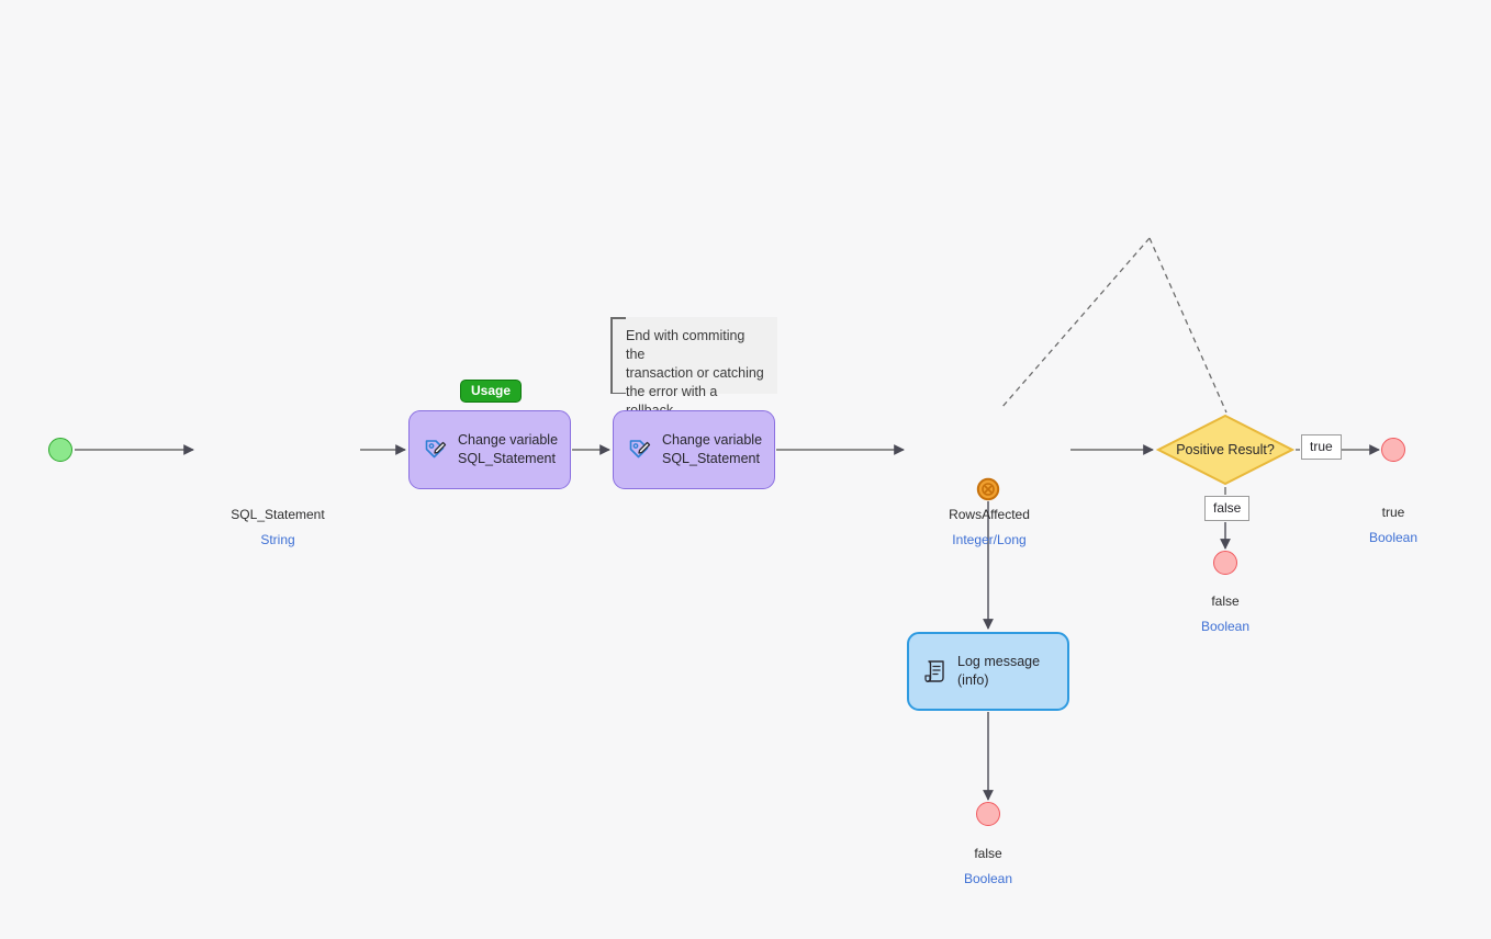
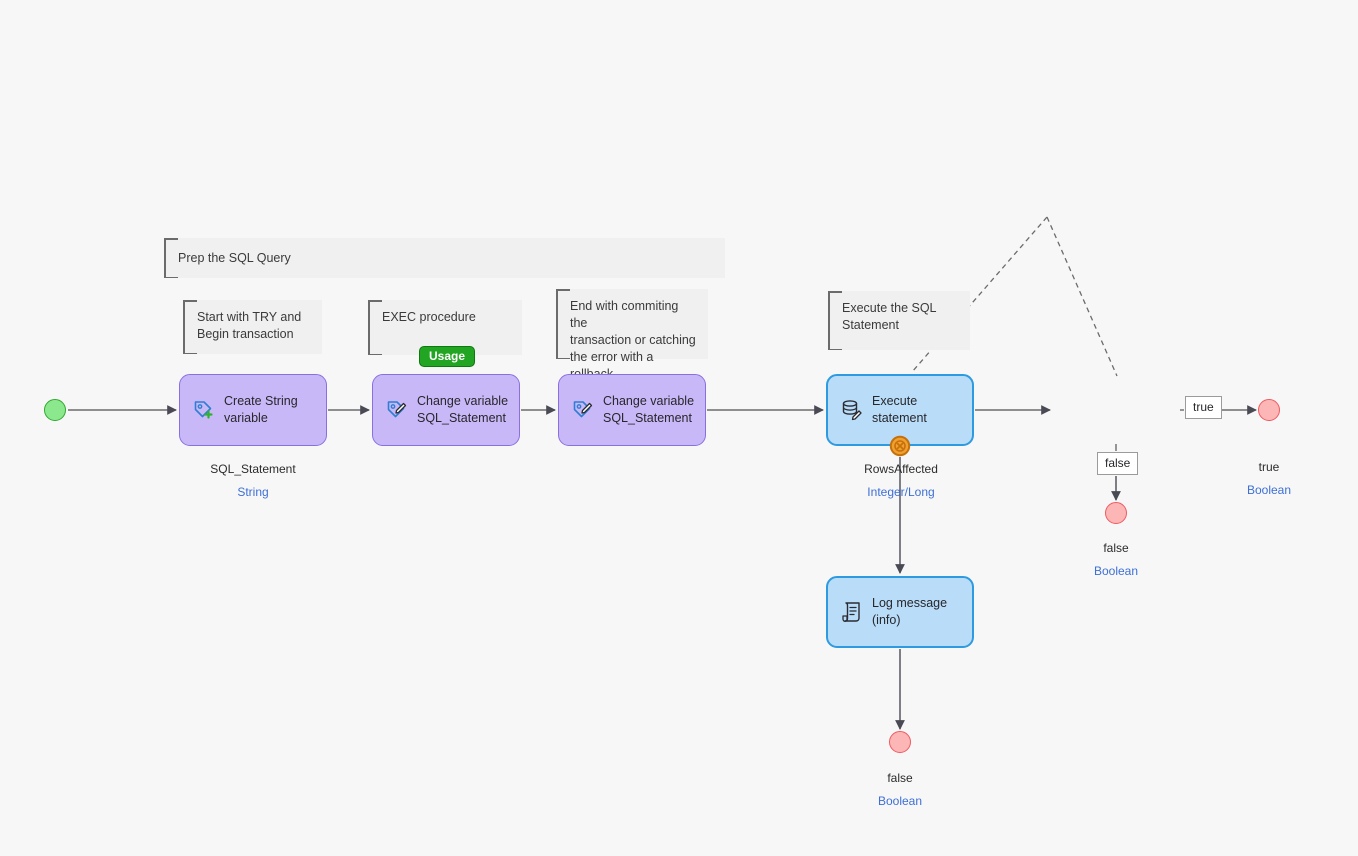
+ Prep the SQL Query
+ Start with TRY and
+ Begin transaction
+ EXEC procedure
  Usage
  End with commiting the
  transaction or catching
+ Execute the SQL
+ Statement
+ Create String
+ variable
  Change variable
  SQL_Statement
  Change variable
  SQL_Statement
+ Execute statement
  Log message (info)
- Positive Result?
  true
  false
  SQL_Statement
  String
  RowsAffected
  Integer/Long
  true
  Boolean
  false
  Boolean
  false
  Boolean
